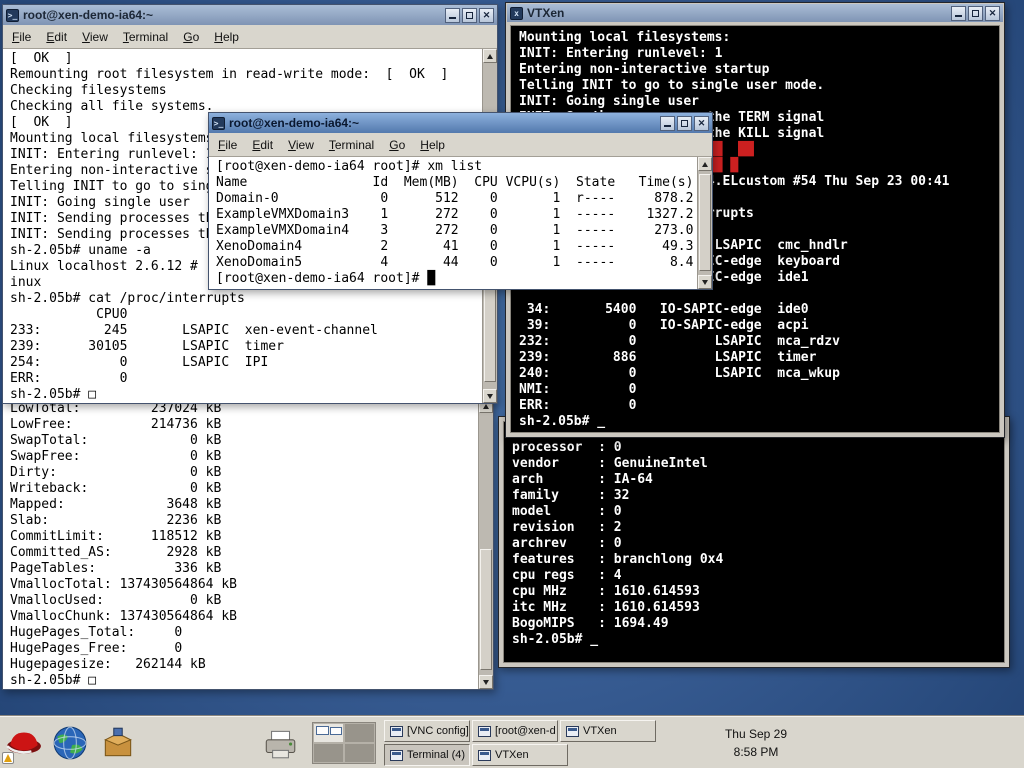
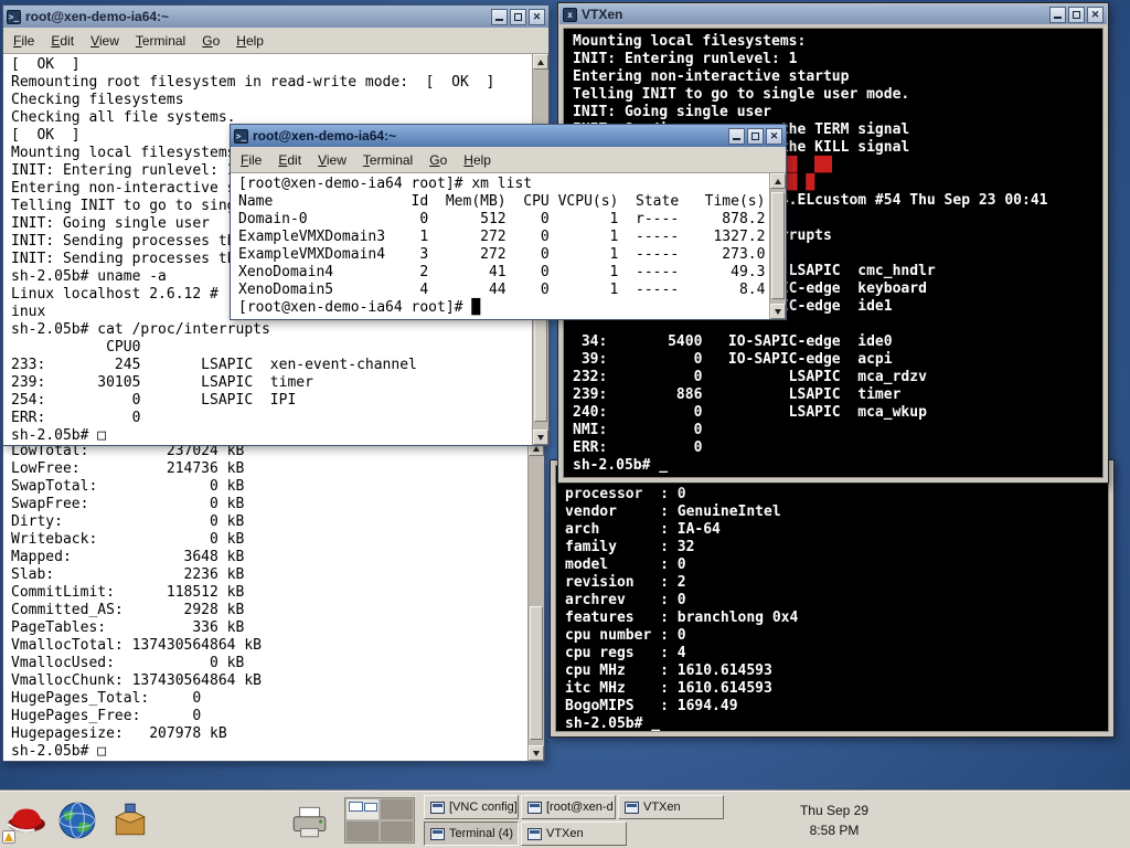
  LowTotal: 237024 kB
  LowFree: 214736 kB
  SwapTotal: 0 kB
  SwapFree: 0 kB
  Dirty: 0 kB
  Writeback: 0 kB
  Mapped: 3648 kB
  Slab: 2236 kB
  CommitLimit: 118512 kB
  Committed_AS: 2928 kB
  PageTables: 336 kB
  VmallocTotal: 137430564864 kB
  VmallocUsed: 0 kB
  VmallocChunk: 137430564864 kB
  HugePages_Total: 0
  HugePages_Free: 0
- Hugepagesize: 262144 kB
+ Hugepagesize: 207978 kB
  sh-2.05b# □
  processor : 0
  vendor : GenuineIntel
  arch : IA-64
  family : 32
  model : 0
  revision : 2
  archrev : 0
  features : branchlong 0x4
+ cpu number : 0
  cpu regs : 4
  cpu MHz : 1610.614593
  itc MHz : 1610.614593
  BogoMIPS : 1694.49
  sh-2.05b# _
  >_
  root@xen-demo-ia64:~
  ✕
  File
  Edit
  View
  Terminal
  Go
  Help
  [ OK ]
  Remounting root filesystem in read-write mode: [ OK ]
  Checking filesystems
  Checking all file systems.
  [ OK ]
  Mounting local filesystem
  INIT: Entering runlevel:
  Entering non-interactive
  INIT: Going single user
  sh-2.05b# uname -a
  Linux localhost 2.6.12 #
  inux
  sh-2.05b# cat /proc/interrupts
  CPU0
  233: 245 LSAPIC xen-event-channel
  239: 30105 LSAPIC timer
  254: 0 LSAPIC IPI
  ERR: 0
  sh-2.05b# □
  x
  VTXen
  ✕
  Mounting local filesystems:
  INIT: Entering runlevel: 1
  Entering non-interactive startup
  Telling INIT to go to single user mode.
  INIT: Going single user
  █ ██
  .ELcustom #54 Thu Sep 23 00:41
  LSAPIC cmc_hndlr
  34: 5400 IO-SAPIC-edge ide0
  39: 0 IO-SAPIC-edge acpi
  232: 0 LSAPIC mca_rdzv
  239: 886 LSAPIC timer
  240: 0 LSAPIC mca_wkup
  NMI: 0
  ERR: 0
  sh-2.05b# _
  >_
  root@xen-demo-ia64:~
  ✕
  File
  Edit
  View
  Terminal
  Go
  Help
  [root@xen-demo-ia64 root]# xm list
  Name Id Mem(MB) CPU VCPU(s) State Time(s)
  Domain-0 0 512 0 1 r---- 878.2
  ExampleVMXDomain3 1 272 0 1 ----- 1327.2
  ExampleVMXDomain4 3 272 0 1 ----- 273.0
  XenoDomain4 2 41 0 1 ----- 49.3
  XenoDomain5 4 44 0 1 ----- 8.4
  [root@xen-demo-ia64 root]# █
  [VNC config]
  [root@xen-d
  VTXen
  Terminal (4)
  VTXen
  Thu Sep 29
  8:58 PM
